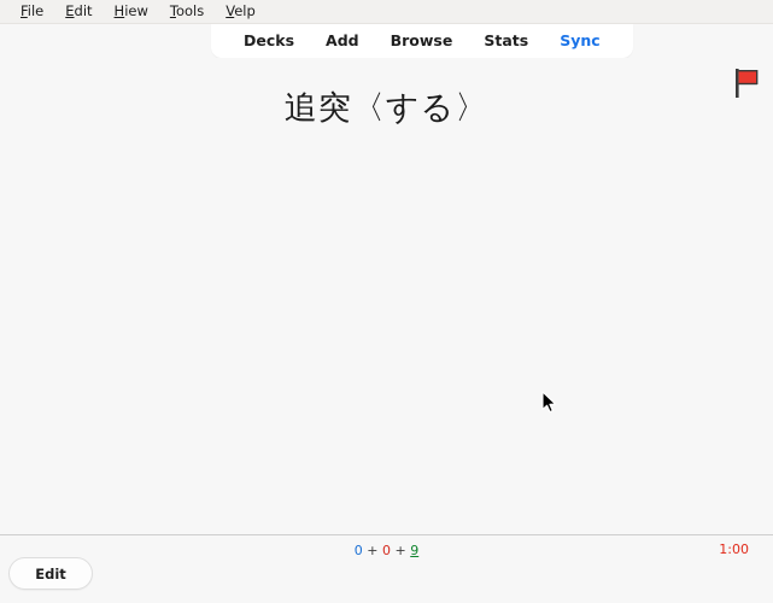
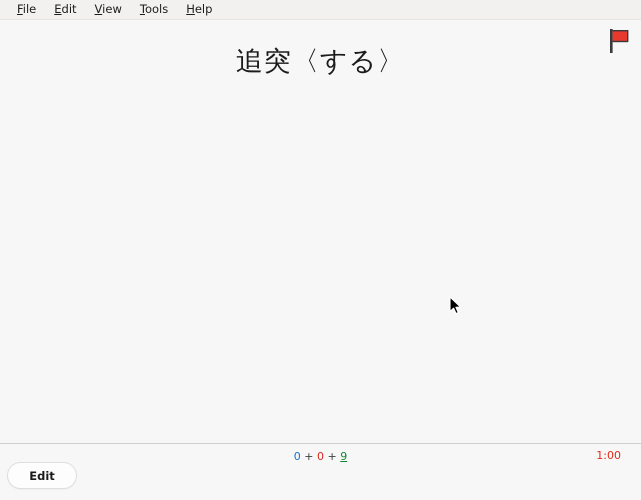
  File
  Edit
- Hiew
+ View
  Tools
- Velp
+ Help
- Decks
- Add
- Browse
- Stats
- Sync
  追突〈する〉
  0 + 0 + 9
  1:00
  Edit
